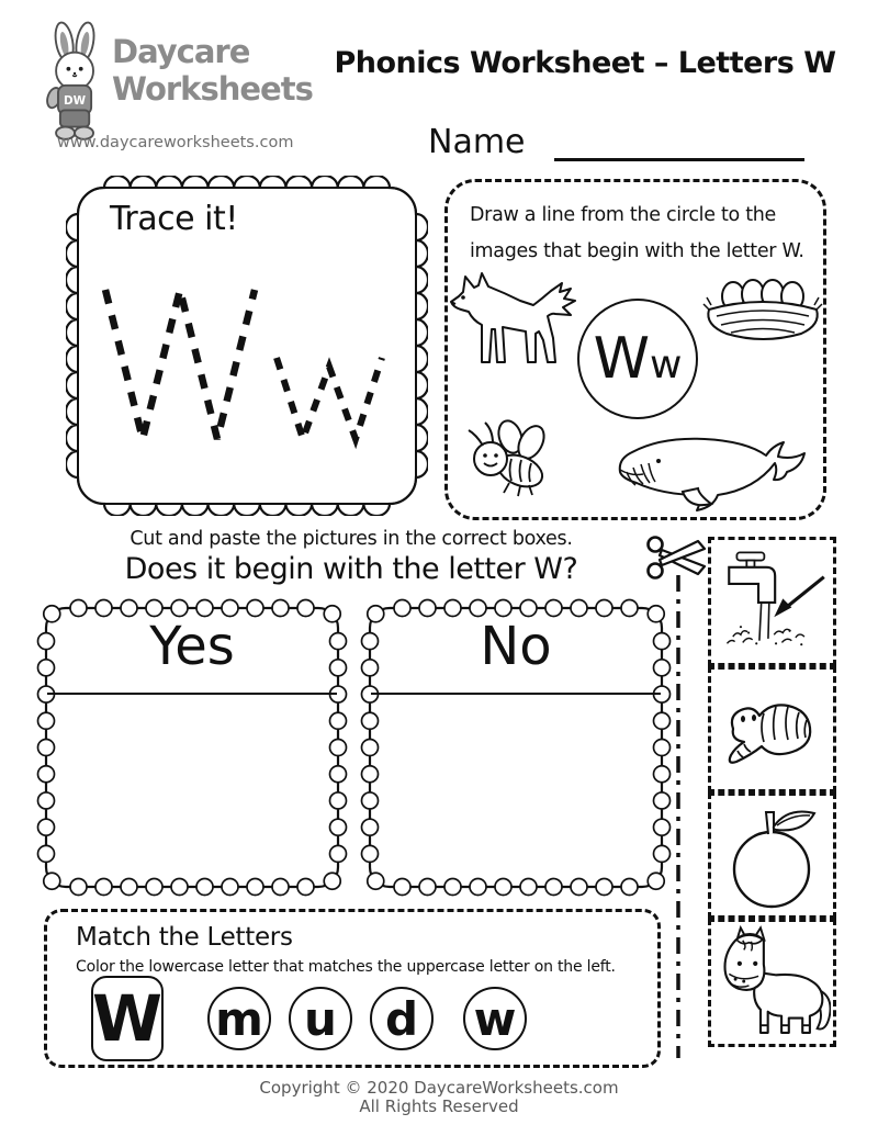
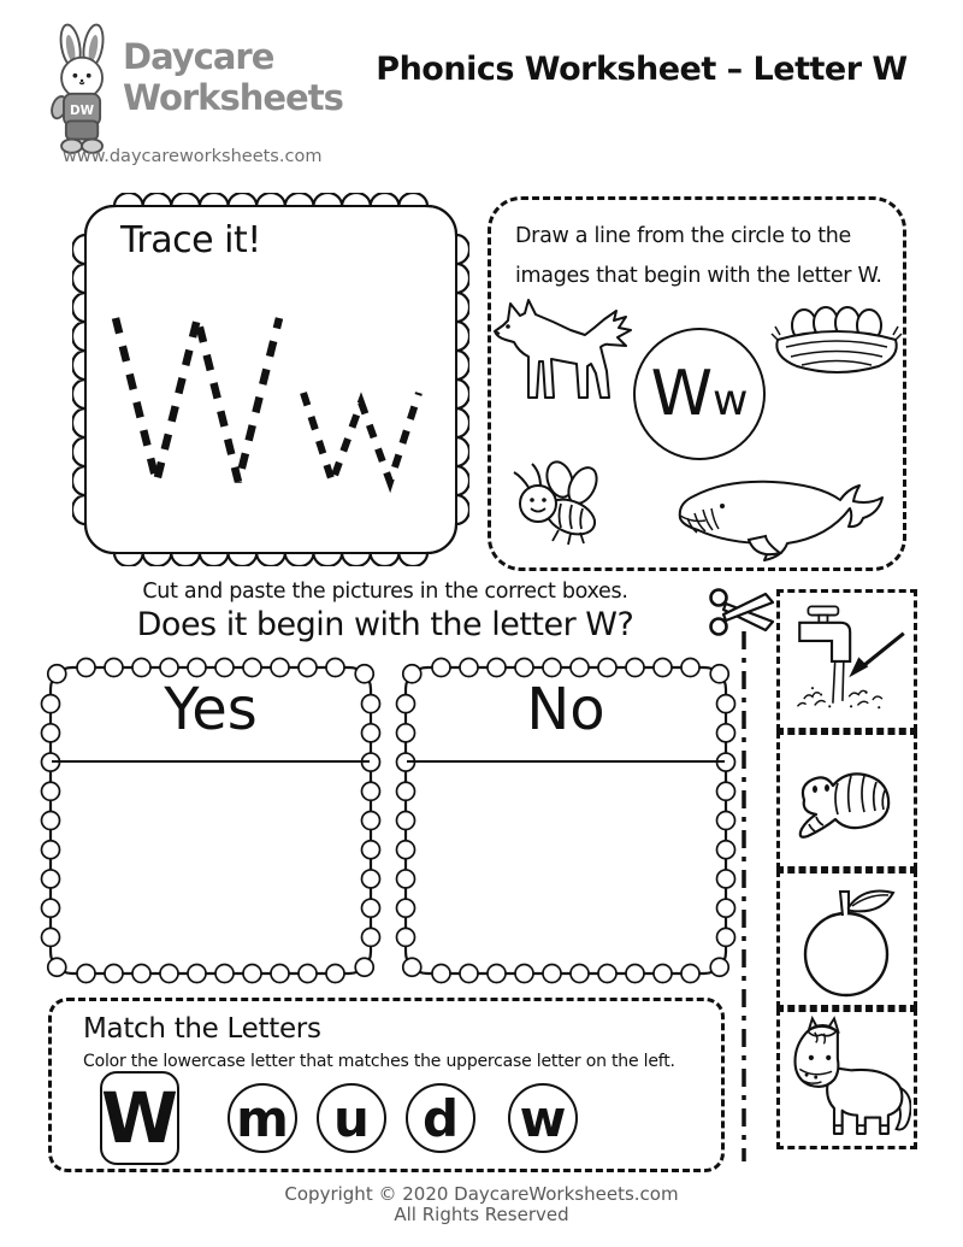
  DW
  Daycare
  Worksheets
  www.daycareworksheets.com
- Phonics Worksheet – Letters W
+ Phonics Worksheet – Letter W
- Name
  Trace it!
  Draw a line from the circle to the
  images that begin with the letter W.
  W
  w
  Cut and paste the pictures in the correct boxes.
  Does it begin with the letter W?
  Yes
  No
  Match the Letters
  Color the lowercase letter that matches the uppercase letter on the left.
  W
  m
  u
  d
  w
  Copyright © 2020 DaycareWorksheets.com
  All Rights Reserved
